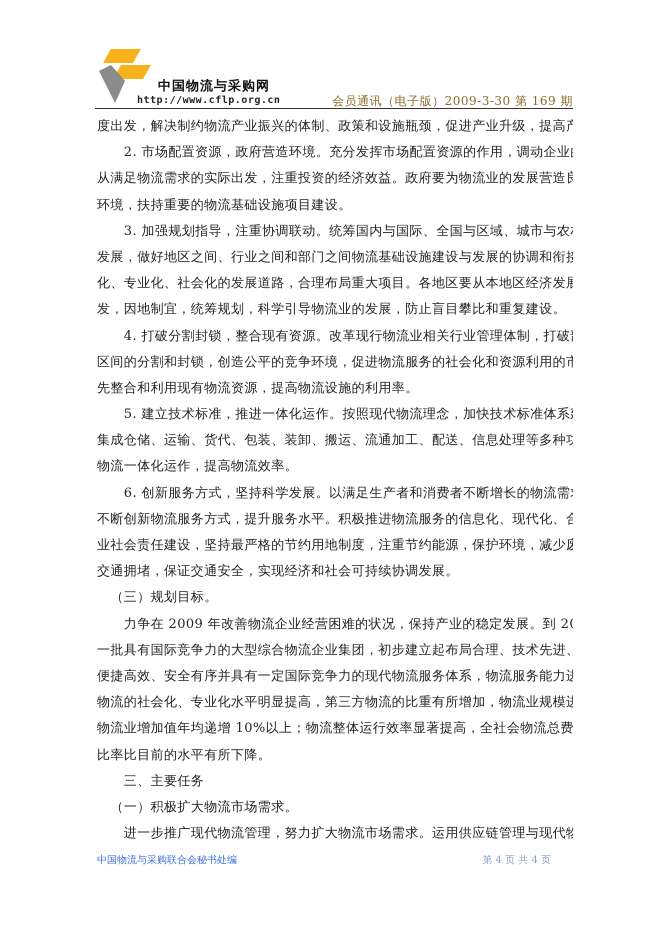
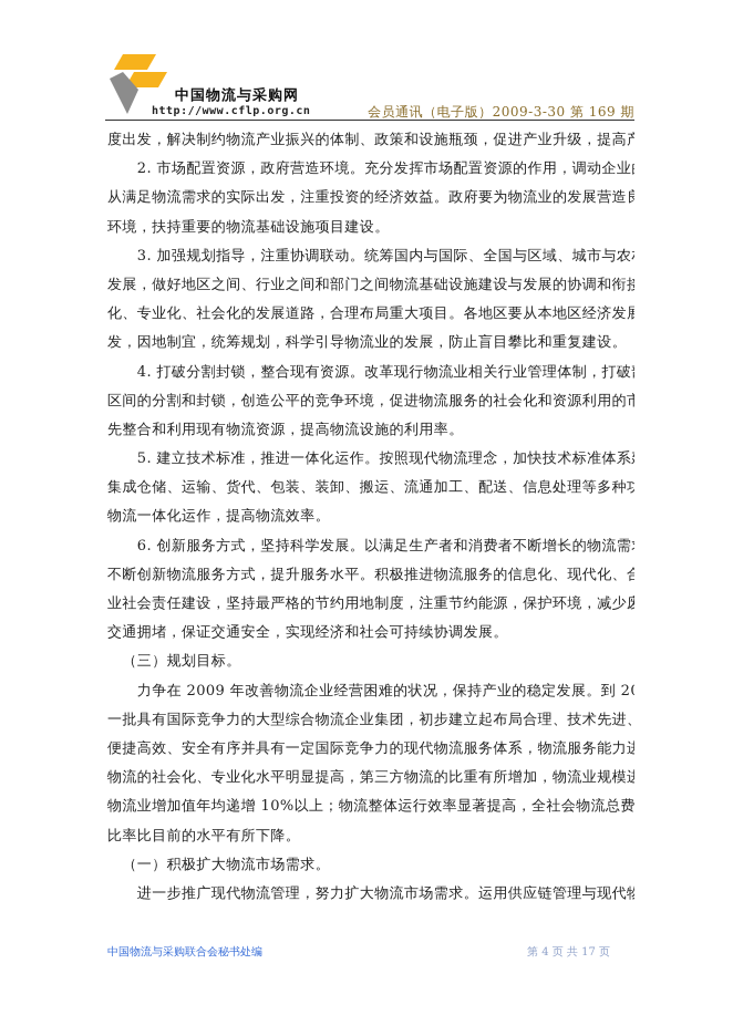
  中国物流与采购网
  http://www.cflp.org.cn
  会员通讯（电子版）2009-3-30 第 169 期
  度出发，解决制约物流产业振兴的体制、政策和设施瓶颈，促进产业升级，提高产
  2. 市场配置资源，政府营造环境。充分发挥市场配置资源的作用，调动企业
  从满足物流需求的实际出发，注重投资的经济效益。政府要为物流业的发展营造良
  环境，扶持重要的物流基础设施项目建设。
  3. 加强规划指导，注重协调联动。统筹国内与国际、全国与区域、城市与农
  发展，做好地区之间、行业之间和部门之间物流基础设施建设与发展的协调和衔接
  化、专业化、社会化的发展道路，合理布局重大项目。各地区要从本地区经济发展
  发，因地制宜，统筹规划，科学引导物流业的发展，防止盲目攀比和重复建设。
  4. 打破分割封锁，整合现有资源。改革现行物流业相关行业管理体制，打破
  区间的分割和封锁，创造公平的竞争环境，促进物流服务的社会化和资源利用的市
  先整合和利用现有物流资源，提高物流设施的利用率。
  5. 建立技术标准，推进一体化运作。按照现代物流理念，加快技术标准体系
  集成仓储、运输、货代、包装、装卸、搬运、流通加工、配送、信息处理等多种功
  物流一体化运作，提高物流效率。
  6. 创新服务方式，坚持科学发展。以满足生产者和消费者不断增长的物流需
  不断创新物流服务方式，提升服务水平。积极推进物流服务的信息化、现代化、合
  业社会责任建设，坚持最严格的节约用地制度，注重节约能源，保护环境，减少废
  交通拥堵，保证交通安全，实现经济和社会可持续协调发展。
  （三）规划目标。
  力争在 2009 年改善物流企业经营困难的状况，保持产业的稳定发展。到 2
  一批具有国际竞争力的大型综合物流企业集团，初步建立起布局合理、技术先进、
  便捷高效、安全有序并具有一定国际竞争力的现代物流服务体系，物流服务能力进
  物流的社会化、专业化水平明显提高，第三方物流的比重有所增加，物流业规模进
  物流业增加值年均递增 10%以上；物流整体运行效率显著提高，全社会物流总费
  比率比目前的水平有所下降。
- 三、主要任务
  （一）积极扩大物流市场需求。
  进一步推广现代物流管理，努力扩大物流市场需求。运用供应链管理与现代物
  中国物流与采购联合会秘书处编
- 第 4 页 共 4 页
+ 第 4 页 共 17 页
